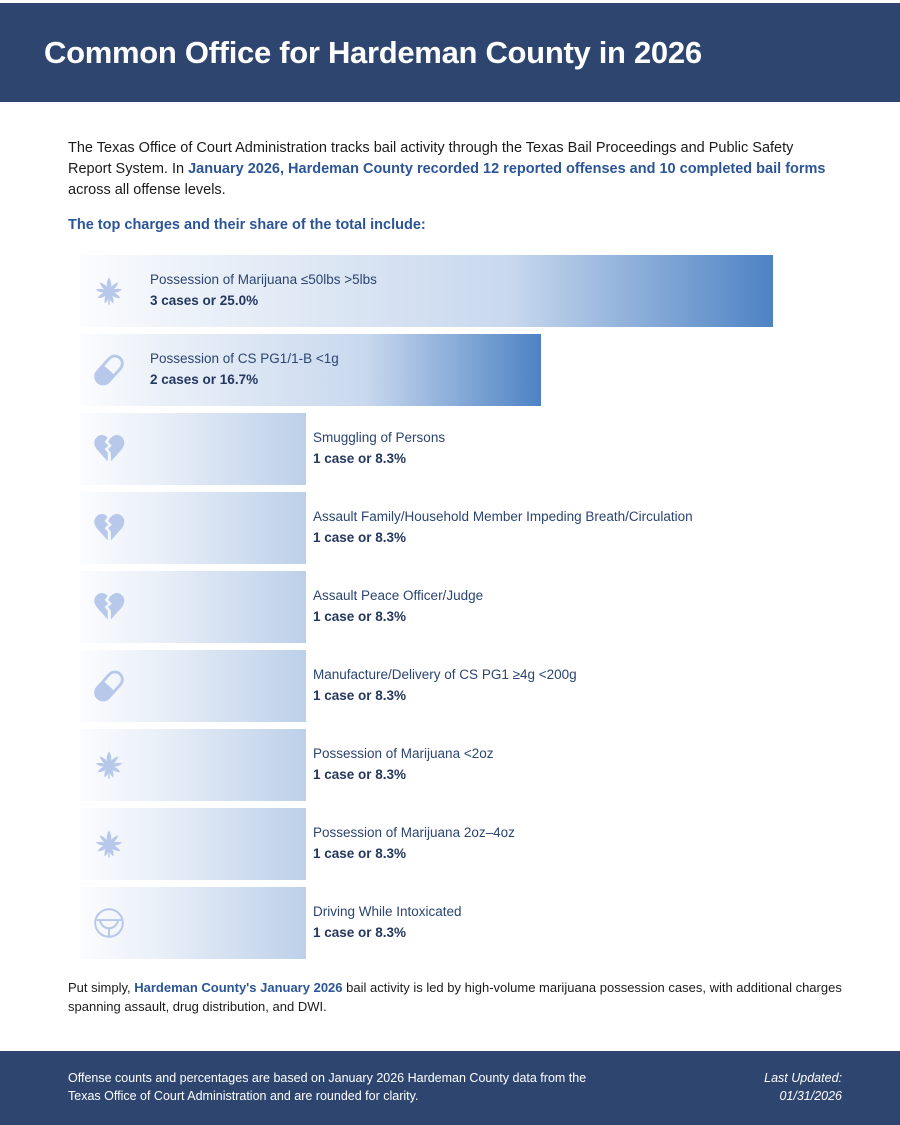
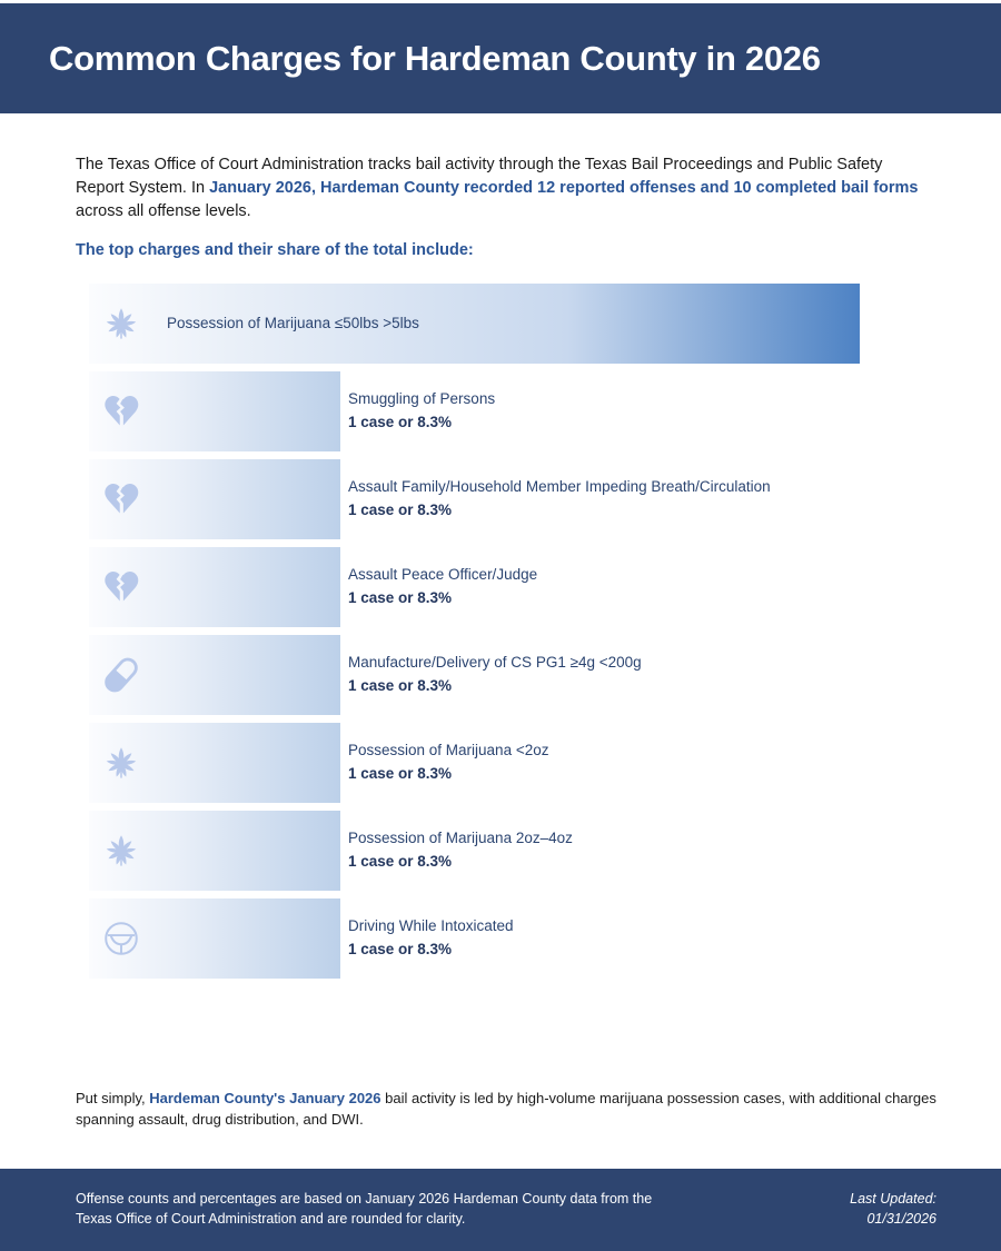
- Common Office for Hardeman County in 2026
+ Common Charges for Hardeman County in 2026
  The Texas Office of Court Administration tracks bail activity through the Texas Bail Proceedings and Public Safety Report System. In January 2026, Hardeman County recorded 12 reported offenses and 10 completed bail forms across all offense levels.
  The top charges and their share of the total include:
  Possession of Marijuana ≤50lbs >5lbs
- 3 cases or 25.0%
- Possession of CS PG1/1-B <1g
- 2 cases or 16.7%
  Smuggling of Persons
  1 case or 8.3%
  Assault Family/Household Member Impeding Breath/Circulation
  1 case or 8.3%
  Assault Peace Officer/Judge
  1 case or 8.3%
  Manufacture/Delivery of CS PG1 ≥4g <200g
  1 case or 8.3%
  Possession of Marijuana <2oz
  1 case or 8.3%
  Possession of Marijuana 2oz–4oz
  1 case or 8.3%
  Driving While Intoxicated
  1 case or 8.3%
  Put simply, Hardeman County's January 2026 bail activity is led by high-volume marijuana possession cases, with additional charges spanning assault, drug distribution, and DWI.
  Offense counts and percentages are based on January 2026 Hardeman County data from the Texas Office of Court Administration and are rounded for clarity.
  Last Updated:
  01/31/2026
